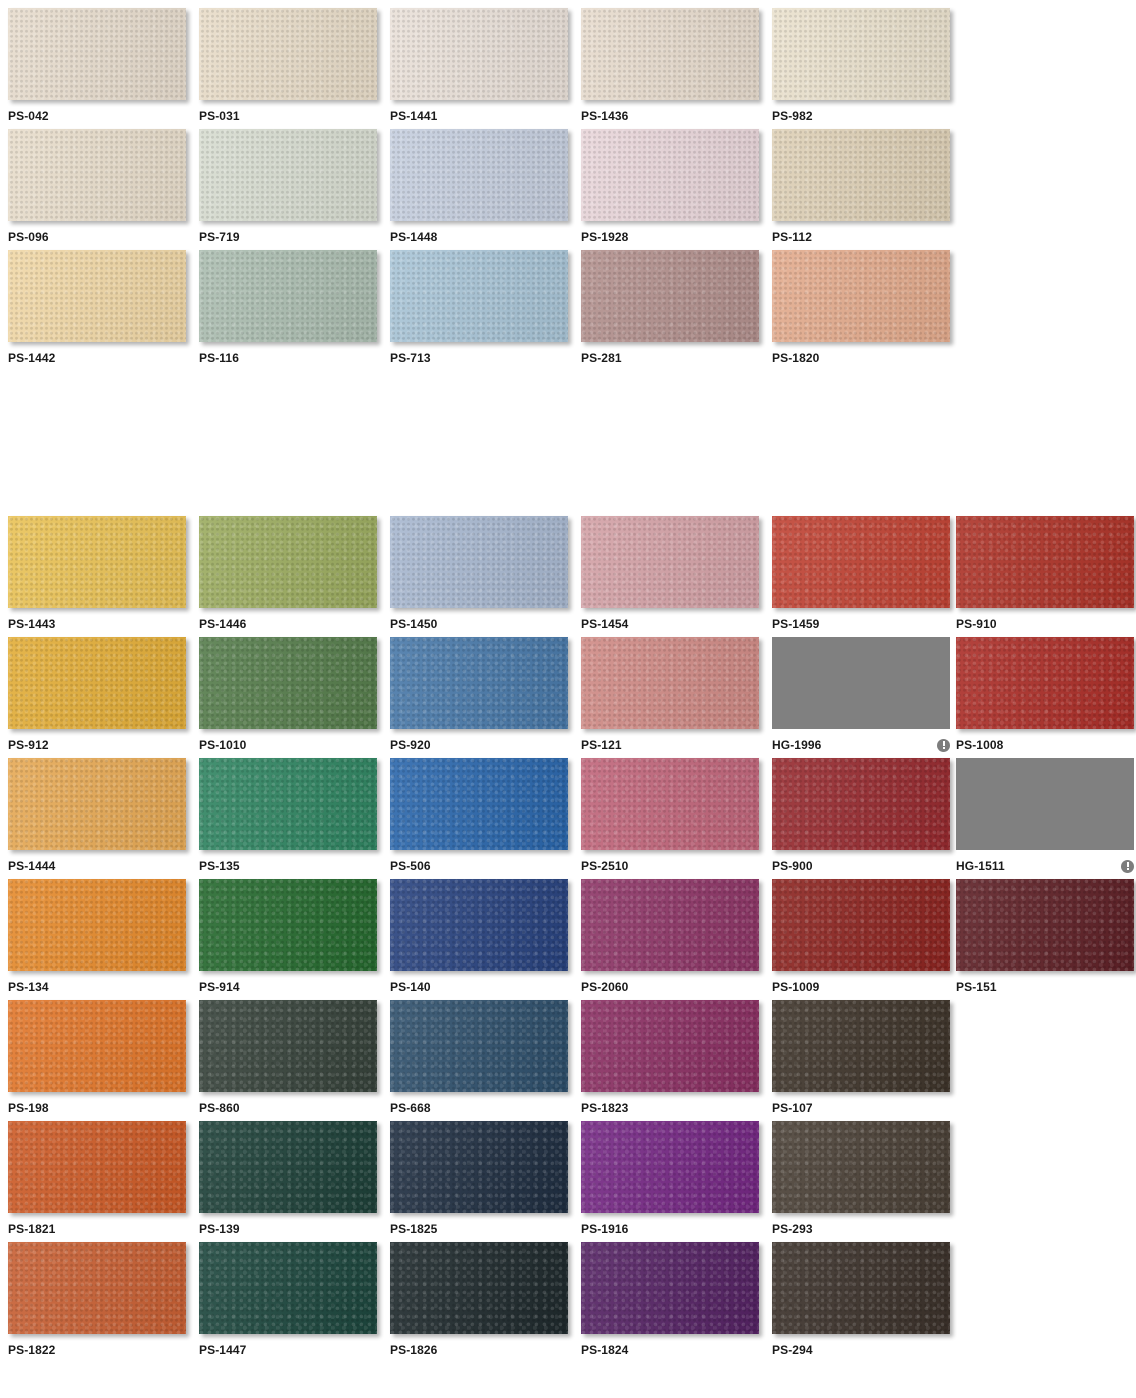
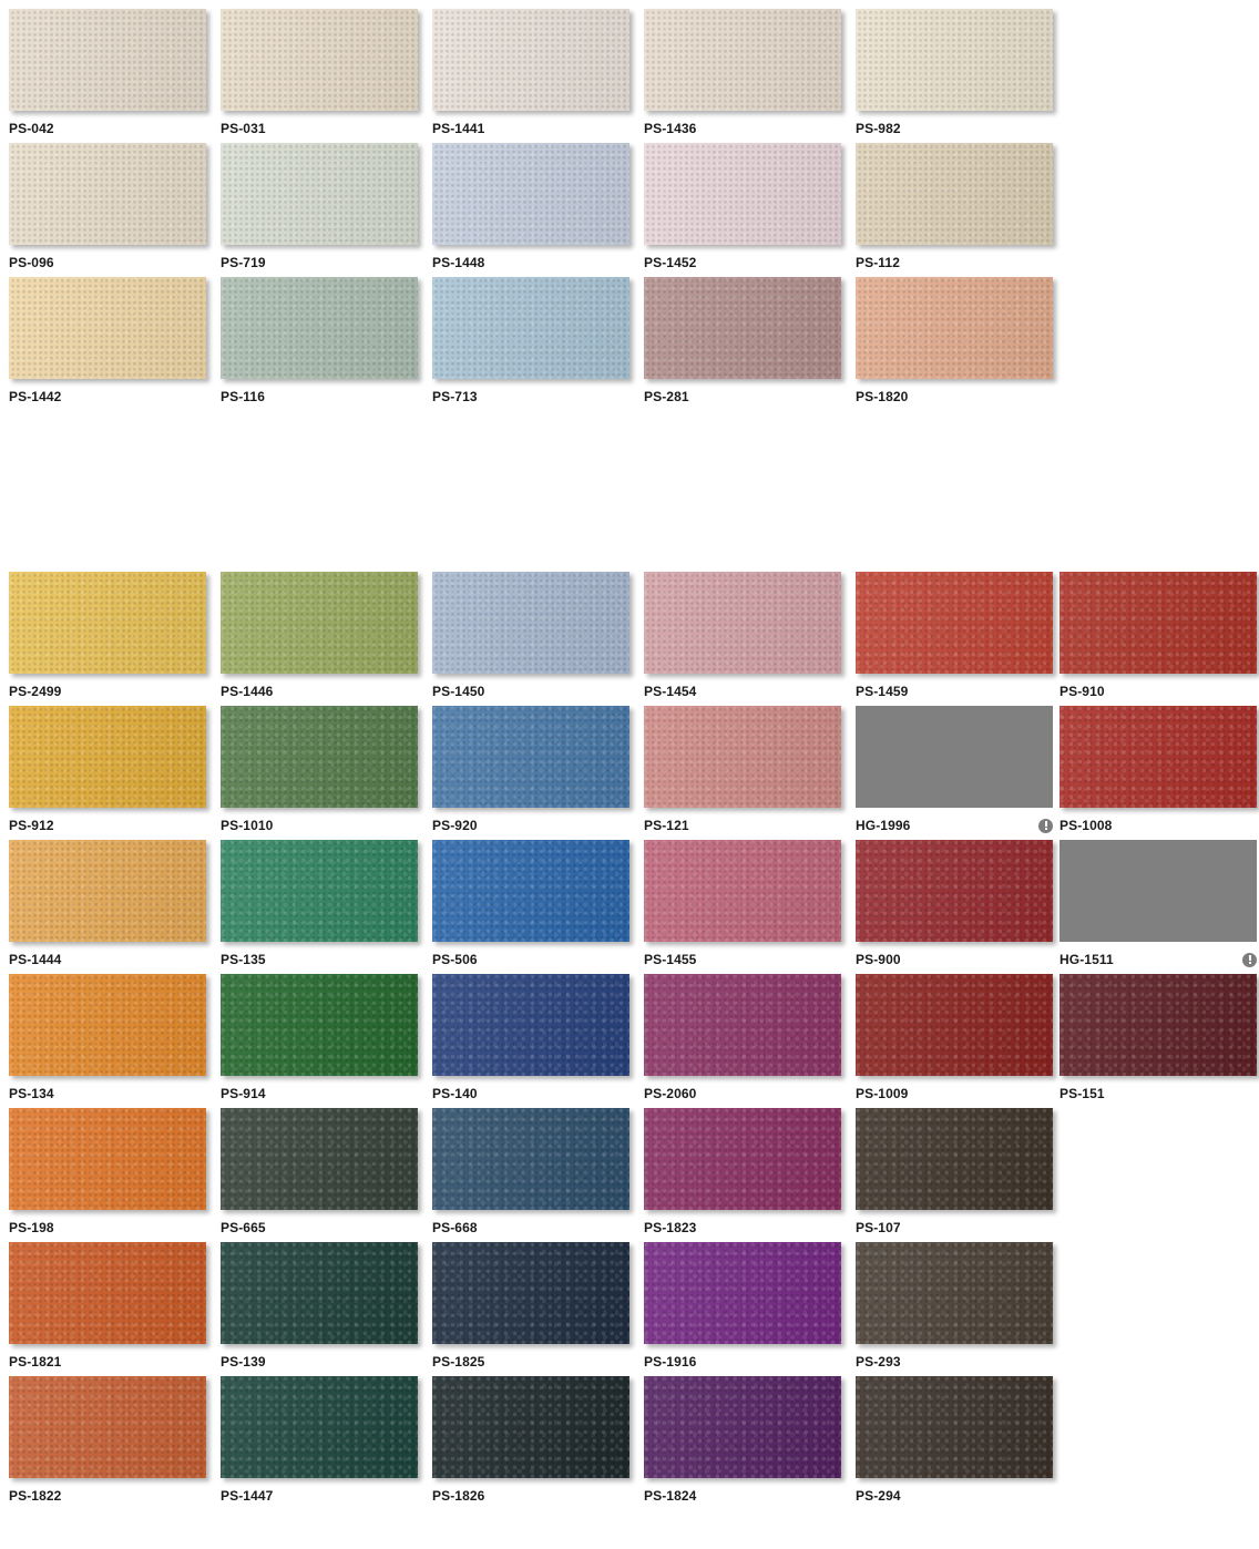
  PS-042
  PS-031
  PS-1441
  PS-1436
  PS-982
  PS-096
  PS-719
  PS-1448
- PS-1928
+ PS-1452
  PS-112
  PS-1442
  PS-116
  PS-713
  PS-281
  PS-1820
- PS-1443
+ PS-2499
  PS-1446
  PS-1450
  PS-1454
  PS-1459
  PS-910
  PS-912
  PS-1010
  PS-920
  PS-121
  HG-1996
  PS-1008
  PS-1444
  PS-135
  PS-506
- PS-2510
+ PS-1455
  PS-900
  HG-1511
  PS-134
  PS-914
  PS-140
  PS-2060
  PS-1009
  PS-151
  PS-198
- PS-860
+ PS-665
  PS-668
  PS-1823
  PS-107
  PS-1821
  PS-139
  PS-1825
  PS-1916
  PS-293
  PS-1822
  PS-1447
  PS-1826
  PS-1824
  PS-294
